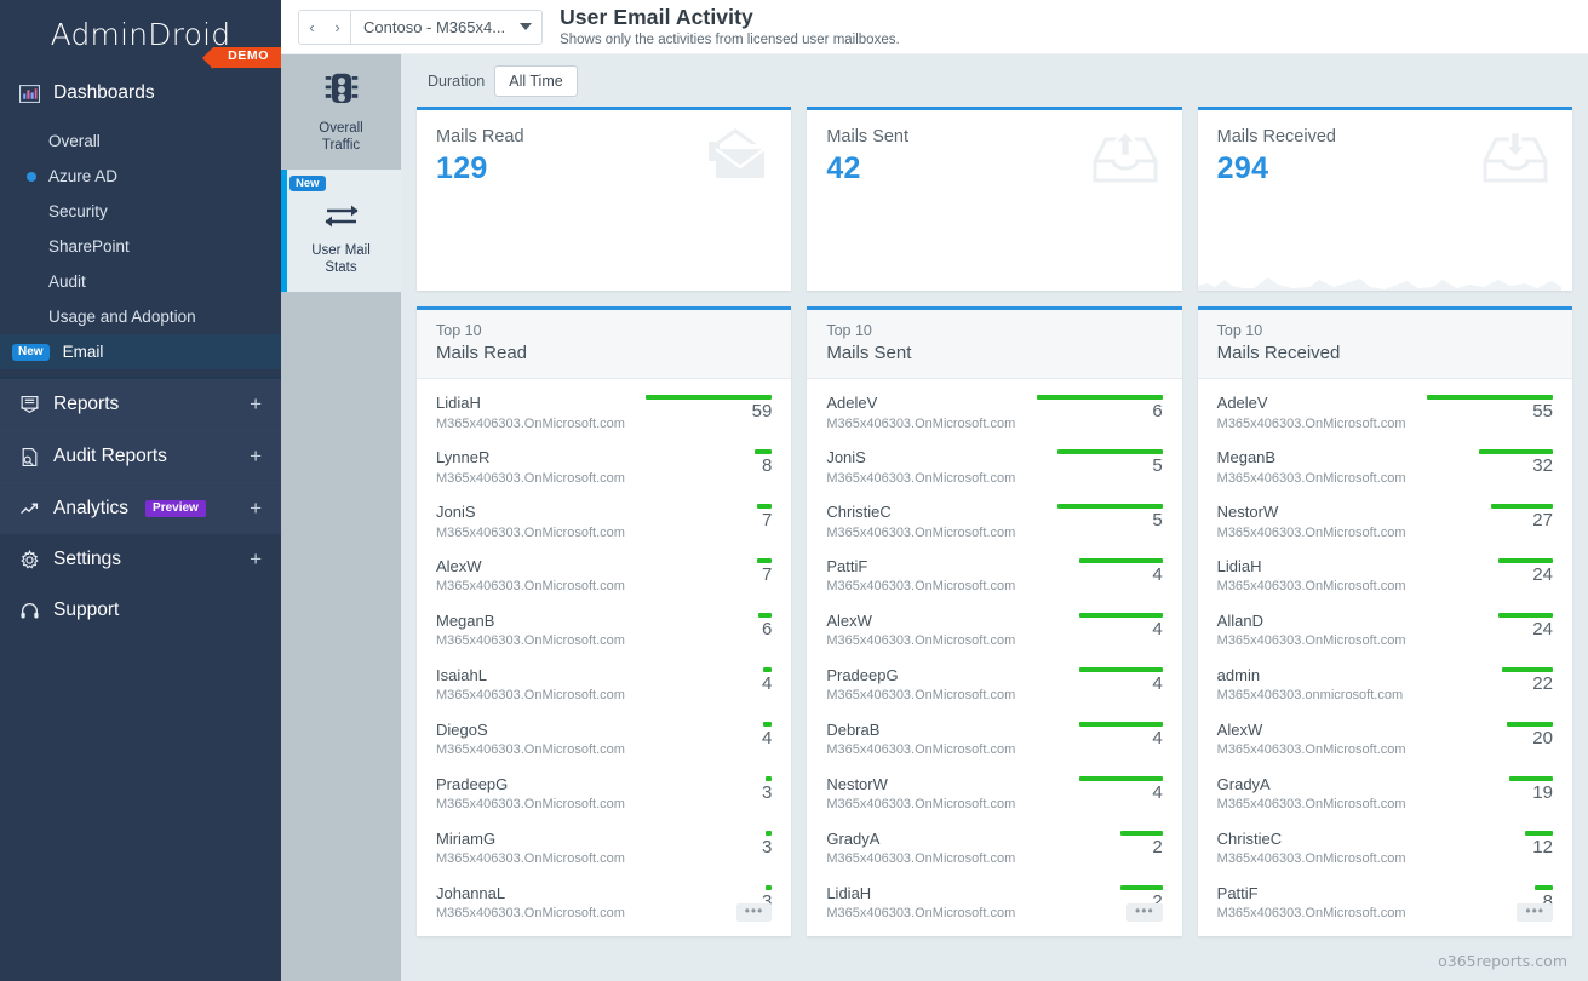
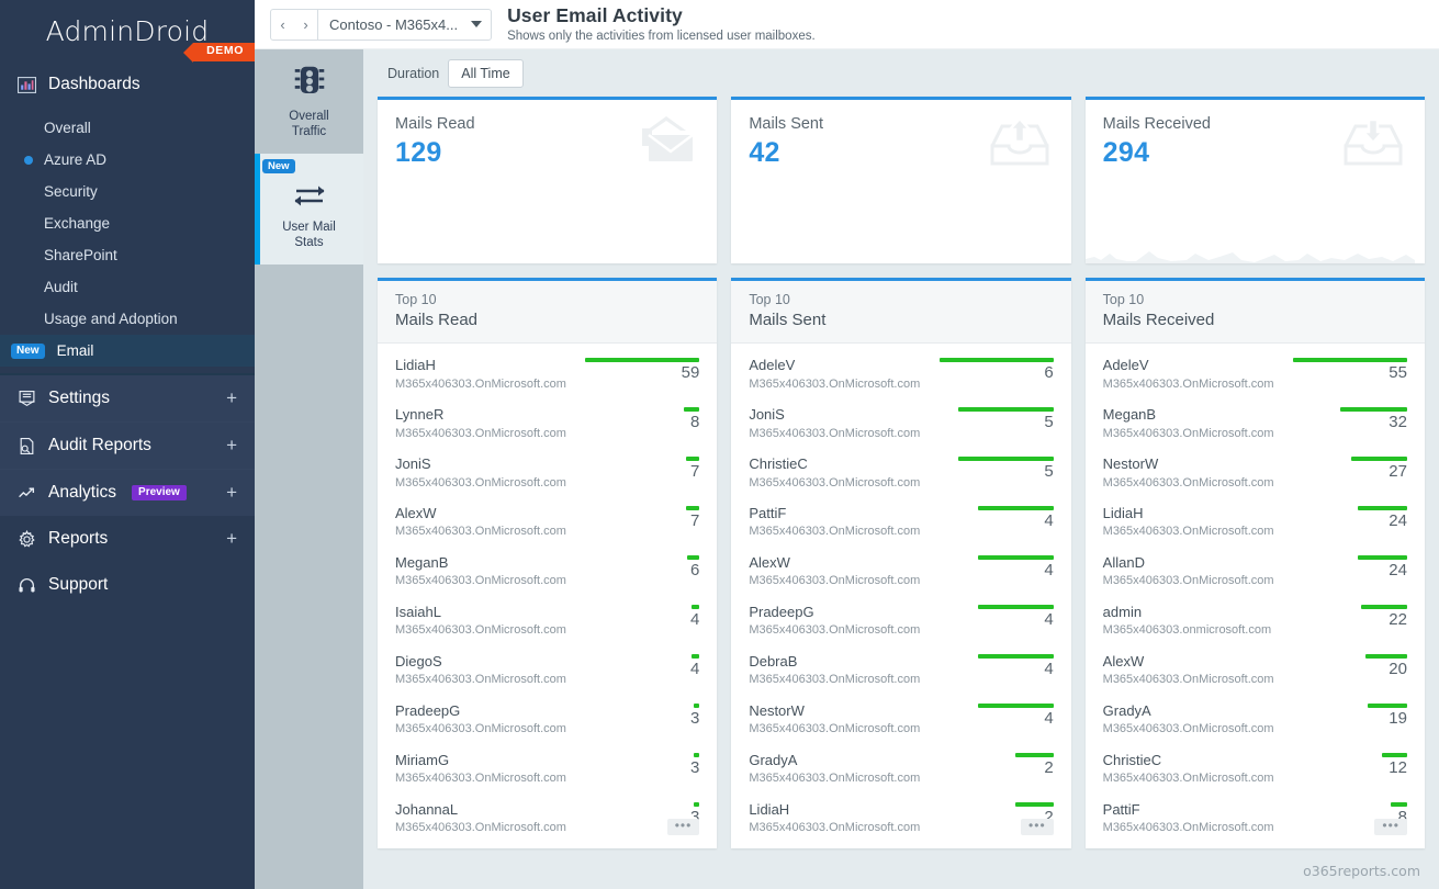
  AdminDroid
  DEMO
  Dashboards
  Overall
  Azure AD
  Security
+ Exchange
  SharePoint
  Audit
  Usage and Adoption
  New
  Email
- Reports
+ Settings
  +
  Audit Reports
  +
  Analytics
  Preview
  +
- Settings
+ Reports
  +
  Support
  ‹
  ›
  Contoso - M365x4...
  User Email Activity
  Shows only the activities from licensed user mailboxes.
  Overall
  Traffic
  New
  User Mail
  Stats
  Duration
  All Time
  Mails Read
  129
  Mails Sent
  42
  Mails Received
  294
  Top 10
  Mails Read
  LidiaH
  M365x406303.OnMicrosoft.com
  59
  LynneR
  M365x406303.OnMicrosoft.com
  8
  JoniS
  M365x406303.OnMicrosoft.com
  7
  AlexW
  M365x406303.OnMicrosoft.com
  7
  MeganB
  M365x406303.OnMicrosoft.com
  6
  IsaiahL
  M365x406303.OnMicrosoft.com
  4
  DiegoS
  M365x406303.OnMicrosoft.com
  4
  PradeepG
  M365x406303.OnMicrosoft.com
  3
  MiriamG
  M365x406303.OnMicrosoft.com
  3
  JohannaL
  M365x406303.OnMicrosoft.com
  3
  •••
  Top 10
  Mails Sent
  AdeleV
  M365x406303.OnMicrosoft.com
  6
  JoniS
  M365x406303.OnMicrosoft.com
  5
  ChristieC
  M365x406303.OnMicrosoft.com
  5
  PattiF
  M365x406303.OnMicrosoft.com
  4
  AlexW
  M365x406303.OnMicrosoft.com
  4
  PradeepG
  M365x406303.OnMicrosoft.com
  4
  DebraB
  M365x406303.OnMicrosoft.com
  4
  NestorW
  M365x406303.OnMicrosoft.com
  4
  GradyA
  M365x406303.OnMicrosoft.com
  2
  LidiaH
  M365x406303.OnMicrosoft.com
  2
  •••
  Top 10
  Mails Received
  AdeleV
  M365x406303.OnMicrosoft.com
  55
  MeganB
  M365x406303.OnMicrosoft.com
  32
  NestorW
  M365x406303.OnMicrosoft.com
  27
  LidiaH
  M365x406303.OnMicrosoft.com
  24
  AllanD
  M365x406303.OnMicrosoft.com
  24
  admin
  M365x406303.onmicrosoft.com
  22
  AlexW
  M365x406303.OnMicrosoft.com
  20
  GradyA
  M365x406303.OnMicrosoft.com
  19
  ChristieC
  M365x406303.OnMicrosoft.com
  12
  PattiF
  M365x406303.OnMicrosoft.com
  8
  •••
  o365reports.com
